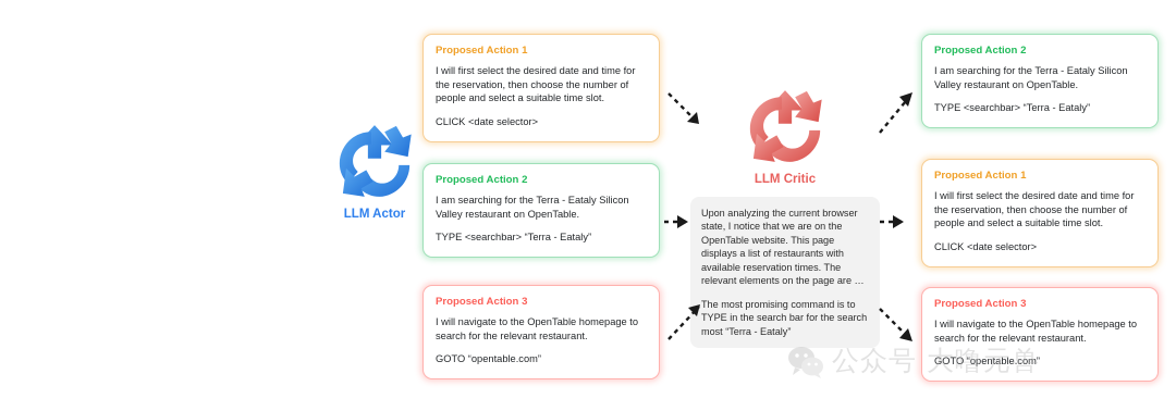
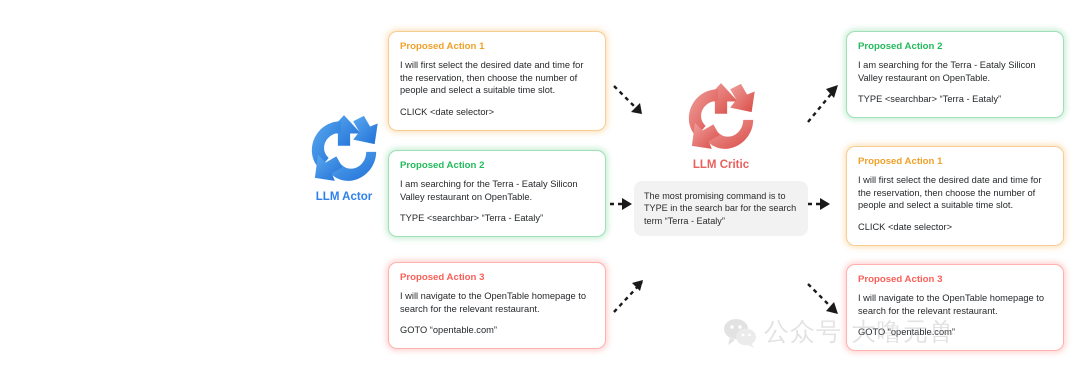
  LLM Actor
  LLM Critic
  Proposed Action 1
  I will first select the desired date and time for the reservation, then choose the number of people and select a suitable time slot.
  CLICK <date selector>
  Proposed Action 2
  I am searching for the Terra - Eataly Silicon Valley restaurant on OpenTable.
  TYPE <searchbar> “Terra - Eataly”
  Proposed Action 3
  I will navigate to the OpenTable homepage to search for the relevant restaurant.
  GOTO “opentable.com”
- Upon analyzing the current browser state, I notice that we are on the OpenTable website. This page displays a list of restaurants with available reservation times. The relevant elements on the page are …
- The most promising command is to TYPE in the search bar for the search most “Terra - Eataly”
+ The most promising command is to TYPE in the search bar for the search term “Terra - Eataly”
  Proposed Action 2
  I am searching for the Terra - Eataly Silicon Valley restaurant on OpenTable.
  TYPE <searchbar> “Terra - Eataly”
  Proposed Action 1
  I will first select the desired date and time for the reservation, then choose the number of people and select a suitable time slot.
  CLICK <date selector>
  Proposed Action 3
  I will navigate to the OpenTable homepage to search for the relevant restaurant.
  GOTO “opentable.com”
  公众号 大噜元兽
